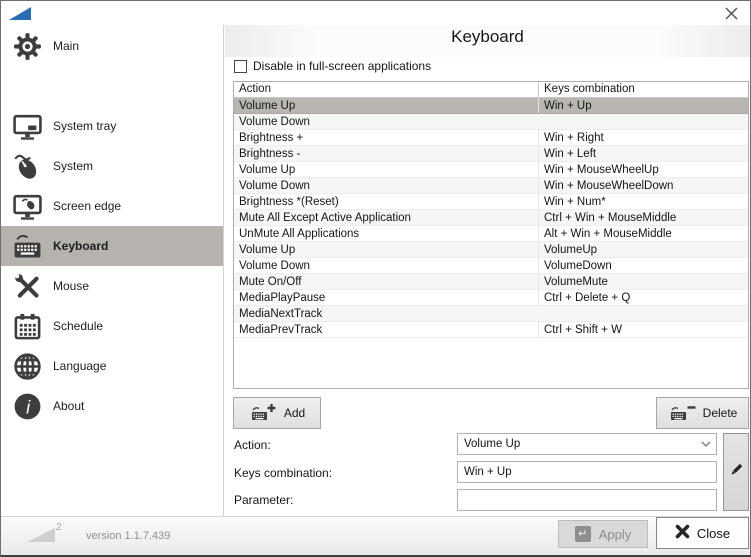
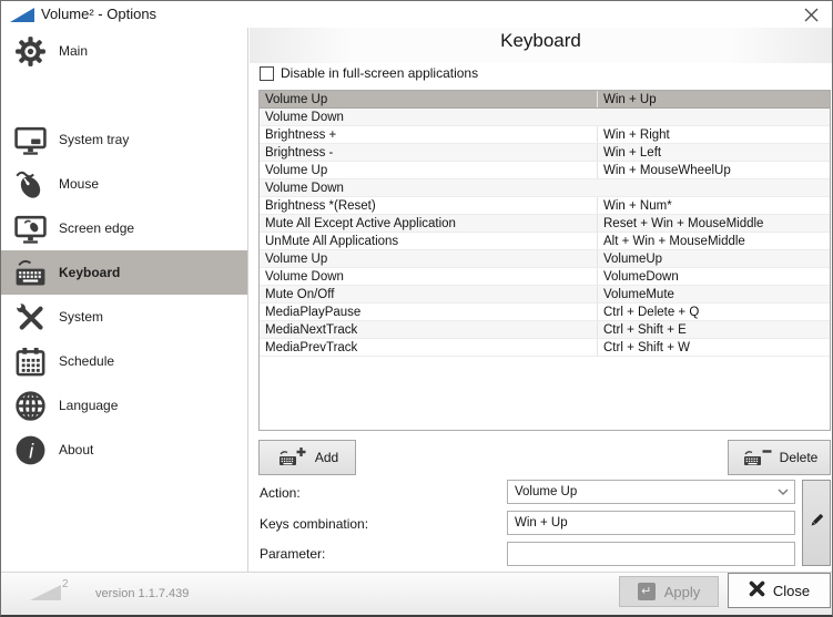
+ Volume² - Options
  Main
  System tray
- System
+ Mouse
  Screen edge
  Keyboard
- Mouse
+ System
  Schedule
  Language
  i
  About
  Keyboard
  Disable in full-screen applications
- Action
- Keys combination
  Volume Up
  Win + Up
  Volume Down
  Brightness +
  Win + Right
  Brightness -
  Win + Left
  Volume Up
  Win + MouseWheelUp
  Volume Down
- Win + MouseWheelDown
  Brightness *(Reset)
  Win + Num*
  Mute All Except Active Application
- Ctrl + Win + MouseMiddle
+ Reset + Win + MouseMiddle
  UnMute All Applications
  Alt + Win + MouseMiddle
  Volume Up
  VolumeUp
  Volume Down
  VolumeDown
  Mute On/Off
  VolumeMute
  MediaPlayPause
  Ctrl + Delete + Q
  MediaNextTrack
+ Ctrl + Shift + E
  MediaPrevTrack
  Ctrl + Shift + W
  Add
  Delete
  Action:
  Volume Up
  Keys combination:
  Win + Up
  Parameter:
  2
  version 1.1.7.439
  ↵
  Apply
  Close
